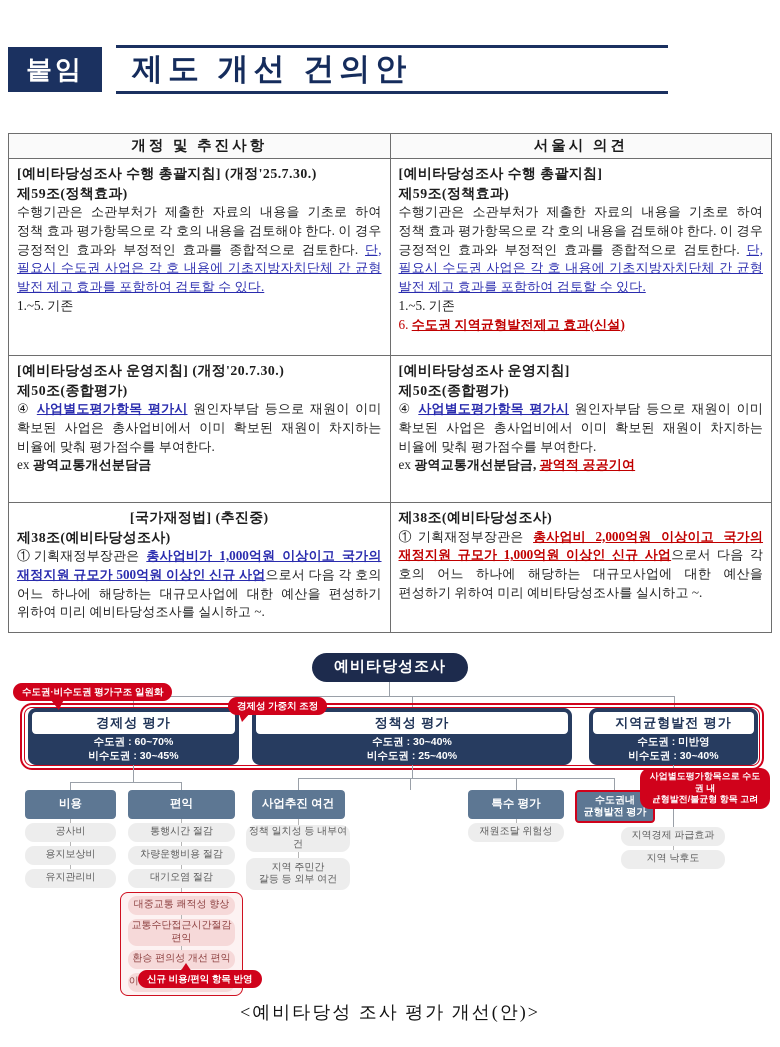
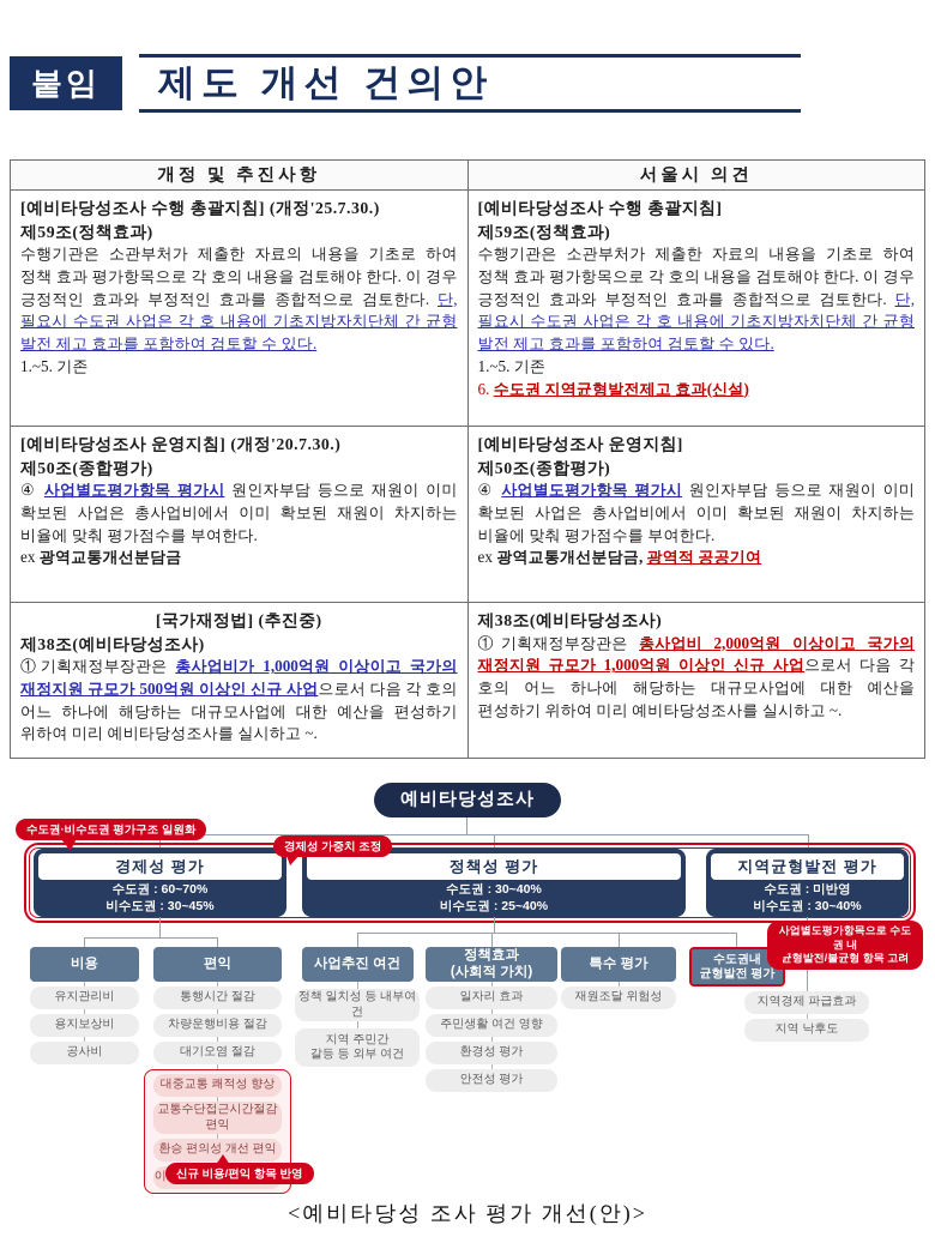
  붙임
  제도 개선 건의안
  개정 및 추진사항	서울시 의견
  [예비타당성조사 수행 총괄지침] (개정'25.7.30.) 제59조(정책효과) 수행기관은 소관부처가 제출한 자료의 내용을 기초로 하여 정책 효과 평가항목으로 각 호의 내용을 검토해야 한다. 이 경우 긍정적인 효과와 부정적인 효과를 종합적으로 검토한다. 단, 필요시 수도권 사업은 각 호 내용에 기초지방자치단체 간 균형 발전 제고 효과를 포함하여 검토할 수 있다. 1.~5. 기존	[예비타당성조사 수행 총괄지침] 제59조(정책효과) 수행기관은 소관부처가 제출한 자료의 내용을 기초로 하여 정책 효과 평가항목으로 각 호의 내용을 검토해야 한다. 이 경우 긍정적인 효과와 부정적인 효과를 종합적으로 검토한다. 단, 필요시 수도권 사업은 각 호 내용에 기초지방자치단체 간 균형 발전 제고 효과를 포함하여 검토할 수 있다. 1.~5. 기존 6. 수도권 지역균형발전제고 효과(신설)
  [예비타당성조사 운영지침] (개정'20.7.30.) 제50조(종합평가) ④ 사업별도평가항목 평가시 원인자부담 등으로 재원이 이미 확보된 사업은 총사업비에서 이미 확보된 재원이 차지하는 비율에 맞춰 평가점수를 부여한다. ex 광역교통개선분담금	[예비타당성조사 운영지침] 제50조(종합평가) ④ 사업별도평가항목 평가시 원인자부담 등으로 재원이 이미 확보된 사업은 총사업비에서 이미 확보된 재원이 차지하는 비율에 맞춰 평가점수를 부여한다. ex 광역교통개선분담금, 광역적 공공기여
  [국가재정법] (추진중) 제38조(예비타당성조사) ①기획재정부장관은 총사업비가 1,000억원 이상이고 국가의 재정지원 규모가 500억원 이상인 신규 사업으로서 다음 각 호의 어느 하나에 해당하는 대규모사업에 대한 예산을 편성하기 위하여 미리 예비타당성조사를 실시하고 ~.	제38조(예비타당성조사) ①기획재정부장관은 총사업비 2,000억원 이상이고 국가의 재정지원 규모가 1,000억원 이상인 신규 사업으로서 다음 각 호의 어느 하나에 해당하는 대규모사업에 대한 예산을 편성하기 위하여 미리 예비타당성조사를 실시하고 ~.
  예비타당성조사
  경제성 평가
  수도권 : 60~70%
  비수도권 : 30~45%
  정책성 평가
  수도권 : 30~40%
  비수도권 : 25~40%
  지역균형발전 평가
  수도권 : 미반영
  비수도권 : 30~40%
  수도권·비수도권 평가구조 일원화
  경제성 가중치 조정
  비용
- 공사비
+ 유지관리비
  용지보상비
- 유지관리비
+ 공사비
  편익
  통행시간 절감
  차량운행비용 절감
  대기오염 절감
  대중교통 쾌적성 향상
  교통수단접근시간절감편익
  환승 편의성 개선 편익
  사업추진 여건
  정책 일치성 등 내부여건
  지역 주민간
  갈등 등 외부 여건
+ 정책효과
+ (사회적 가치)
+ 일자리 효과
+ 주민생활 여건 영향
+ 환경성 평가
+ 안전성 평가
  특수 평가
  재원조달 위험성
  수도권내
  균형발전 평가
  지역경제 파급효과
  지역 낙후도
  사업별도평가항목으로 수도권 내
  균형발전/불균형 항목 고려
  신규 비용/편익 항목 반영
  <예비타당성 조사 평가 개선(안)>
